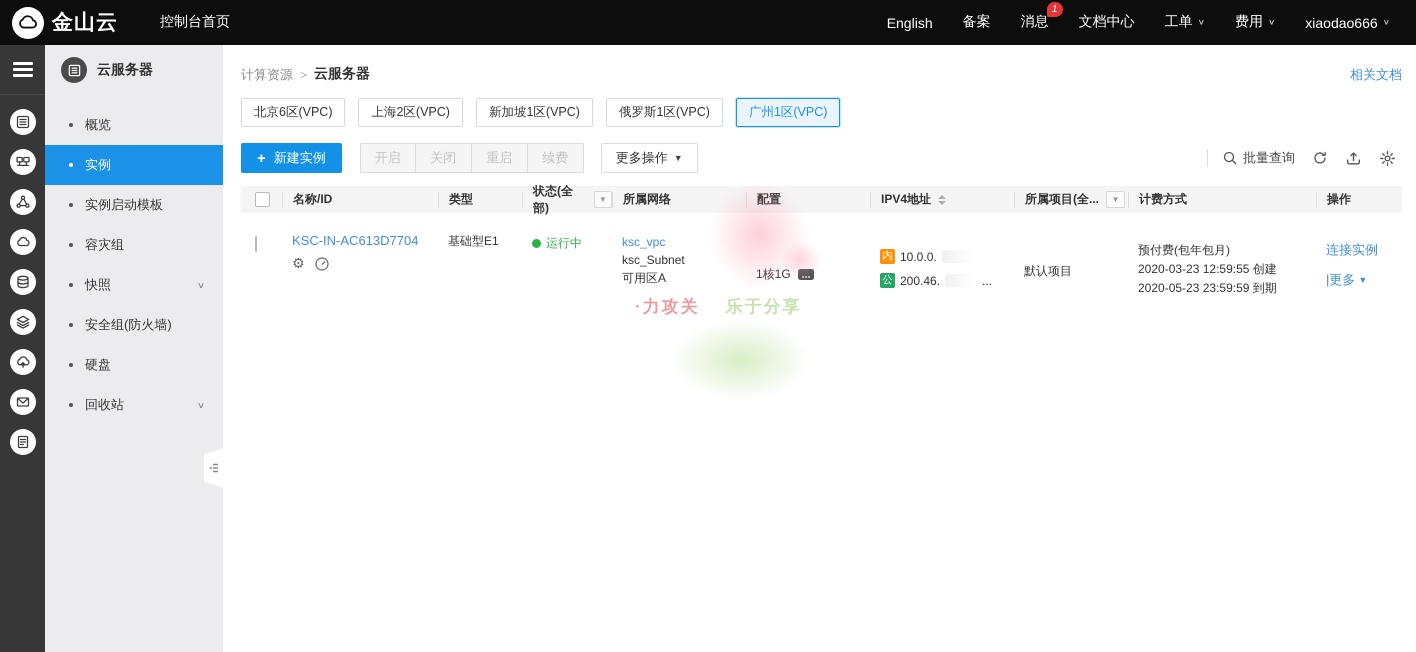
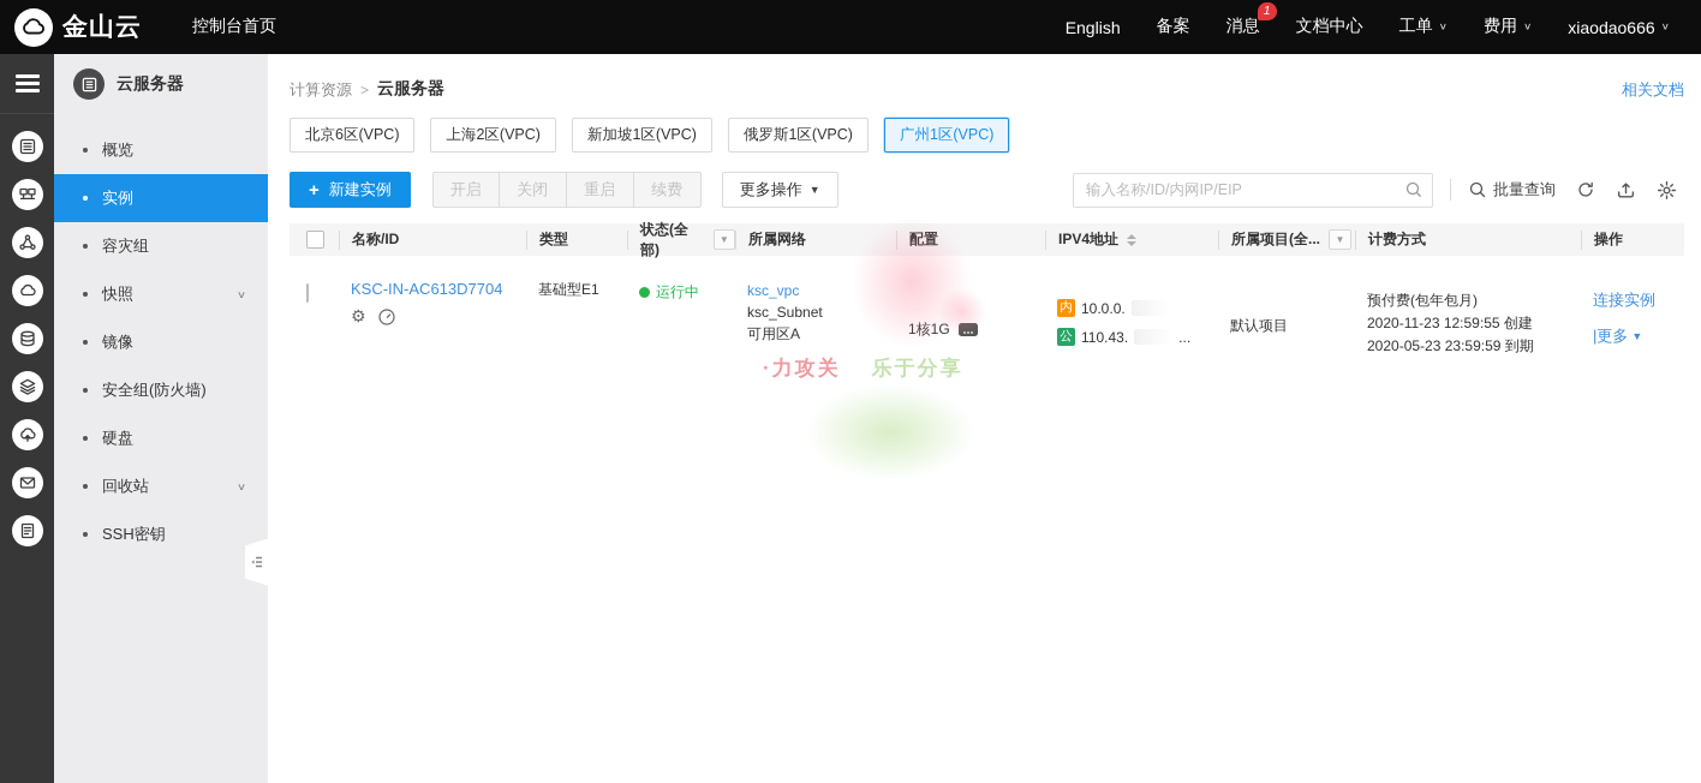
  金山云
  控制台首页
  English
  备案
  消息
  1
  文档中心
  工单
  ∨
  费用
  ∨
  xiaodao666
  ∨
  云服务器
  概览
  实例
- 实例启动模板
  容灾组
  快照
  ∨
+ 镜像
  安全组(防火墙)
  硬盘
  回收站
  ∨
+ SSH密钥
  ·力攻关
  乐于分享
  计算资源
  >
  云服务器
  相关文档
  北京6区(VPC)
  上海2区(VPC)
  新加坡1区(VPC)
  俄罗斯1区(VPC)
  广州1区(VPC)
  +
  新建实例
  开启
  关闭
  重启
  续费
  更多操作
  ▼
+ 输入名称/ID/内网IP/EIP
  批量查询
  名称/ID
  类型
  状态(全部)
  ▼
  所属网络
  IPV4地址
  所属项目(全...
  ▼
  计费方式
  操作
  KSC-IN-AC613D7704
  ⚙
  基础型E1
  运行中
  ksc_vpc
  ksc_Subnet
  可用区A
  内
  10.0.0.
  公
- 200.46.
+ 110.43.
  ...
  默认项目
  预付费(包年包月)
- 2020-03-23 12:59:55 创建
+ 2020-11-23 12:59:55 创建
  2020-05-23 23:59:59 到期
  连接实例
  |更多
  ▼
